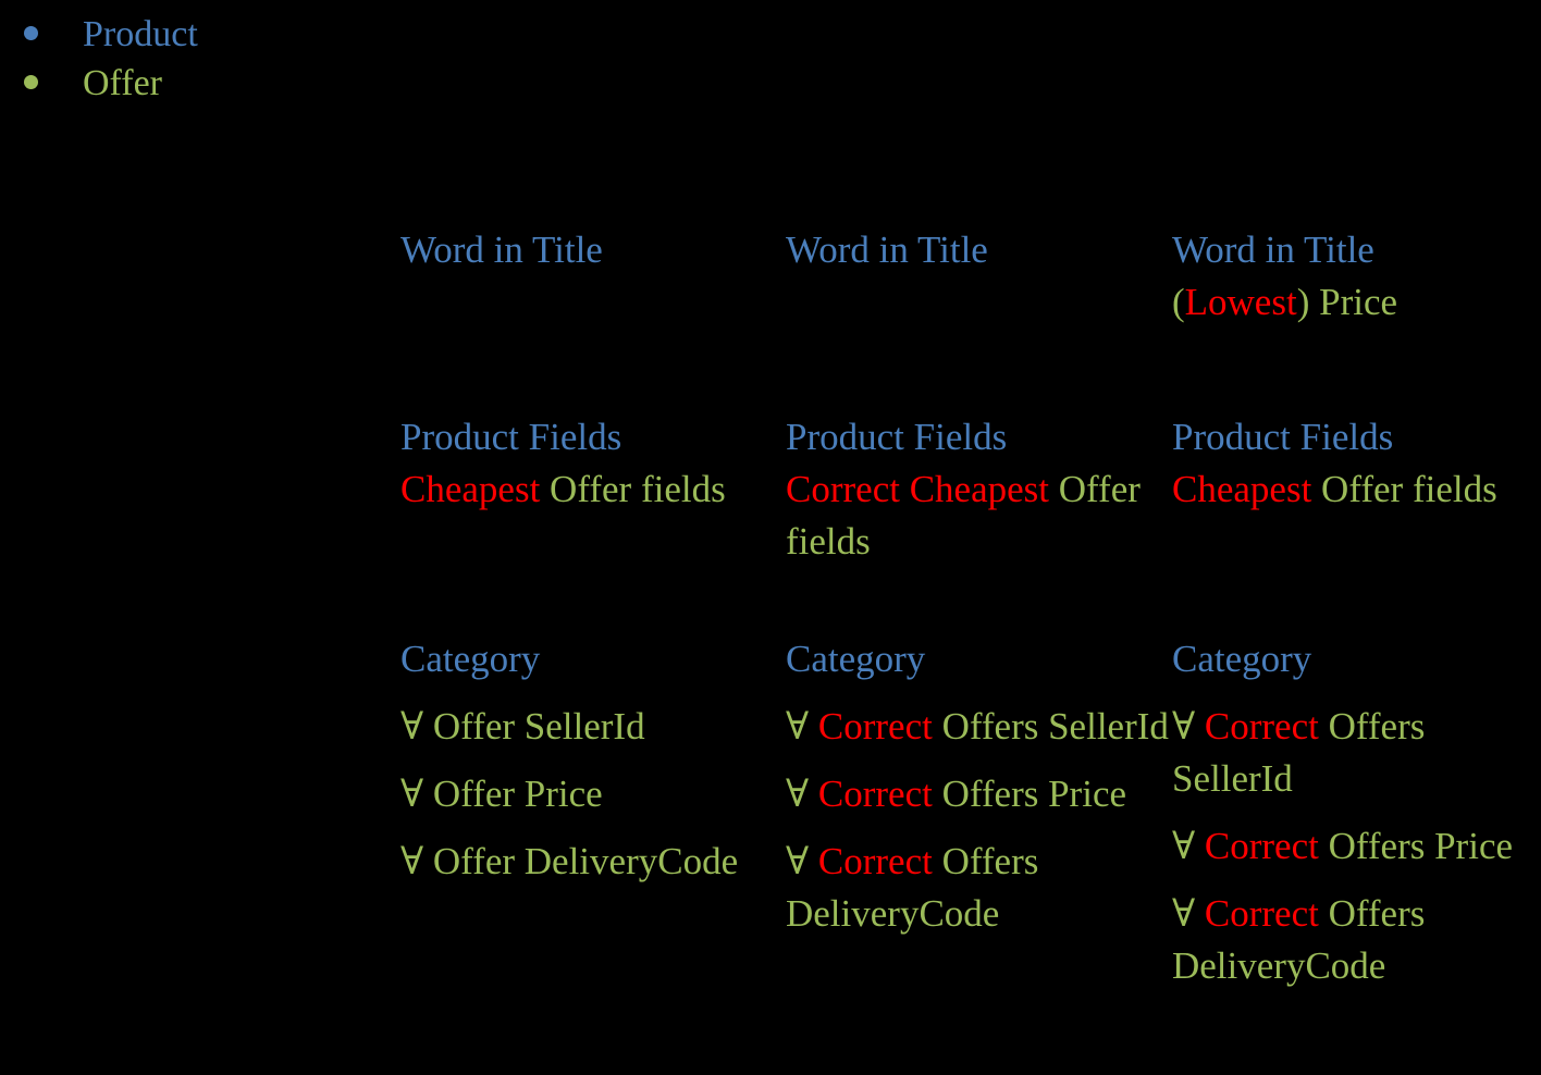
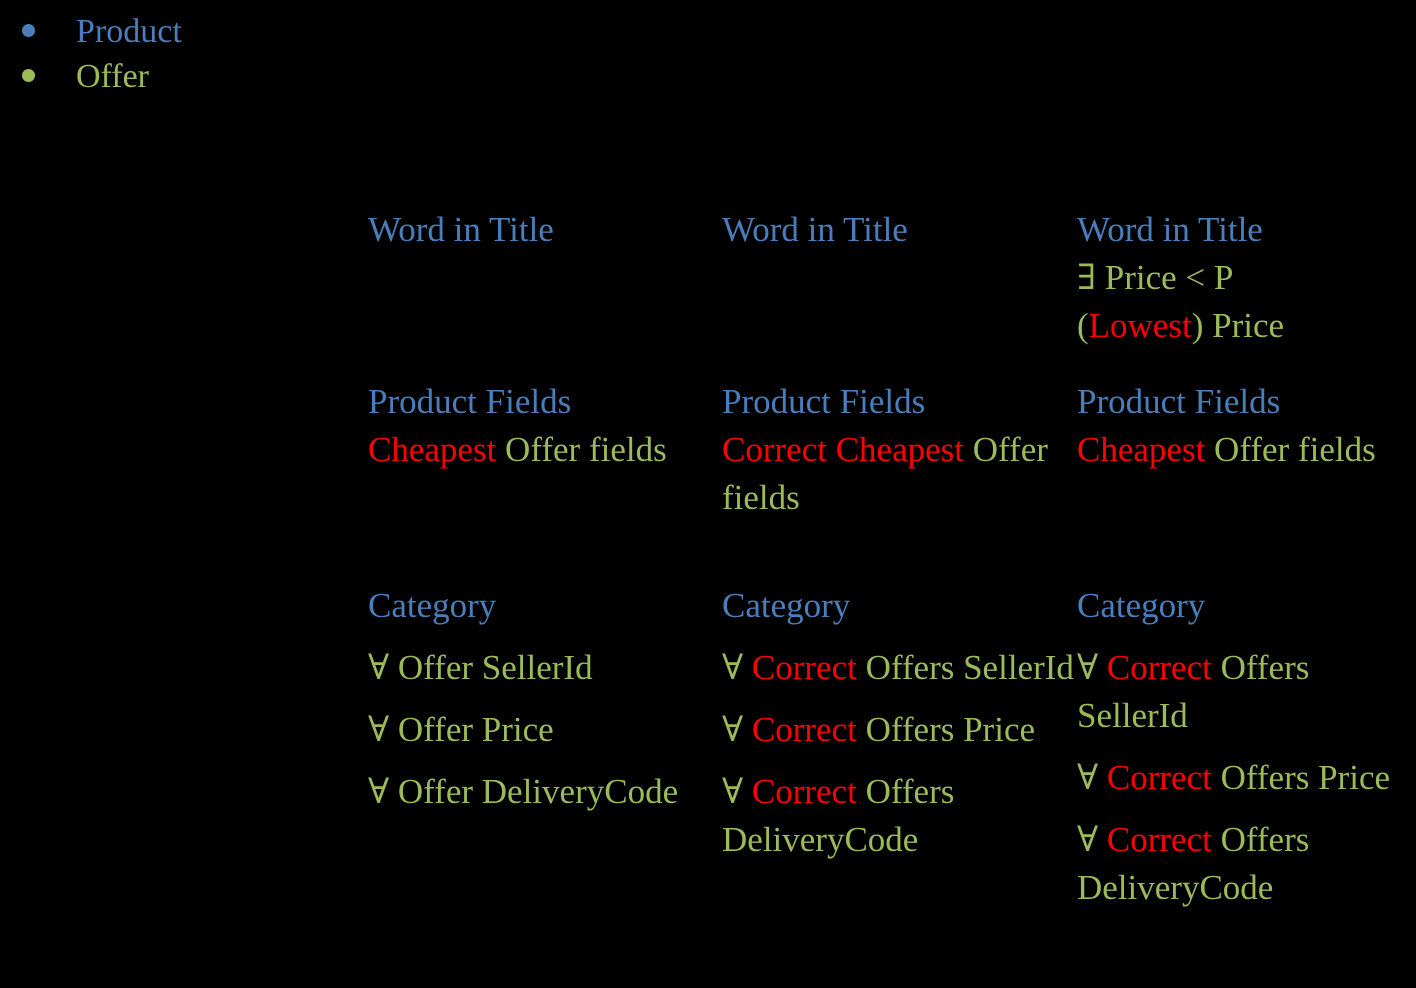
  Product
  Offer
  Word in Title
  Product Fields
  Cheapest Offer fields
  Category
  ∀ Offer SellerId
  ∀ Offer Price
  ∀ Offer DeliveryCode
  Word in Title
  Product Fields
  Correct Cheapest Offer fields
  Category
  ∀ Correct Offers SellerId
  ∀ Correct Offers Price
  ∀ Correct Offers DeliveryCode
  Word in Title
+ ∃ Price < P
  (Lowest) Price
  Product Fields
  Cheapest Offer fields
  Category
  ∀ Correct Offers SellerId
  ∀ Correct Offers Price
  ∀ Correct Offers DeliveryCode
